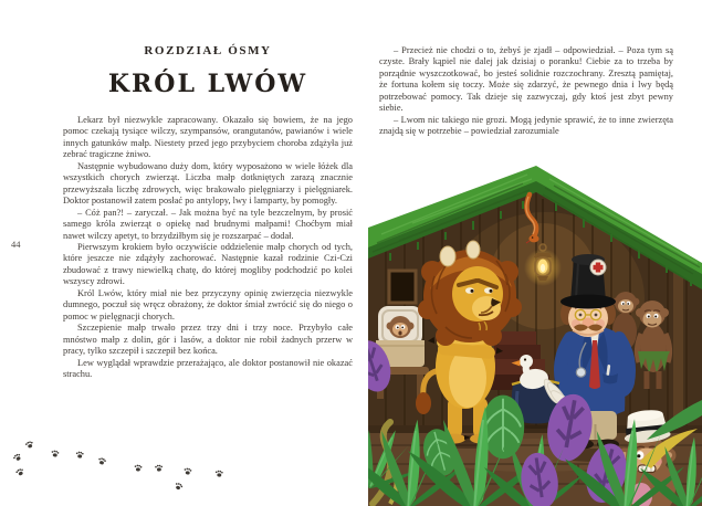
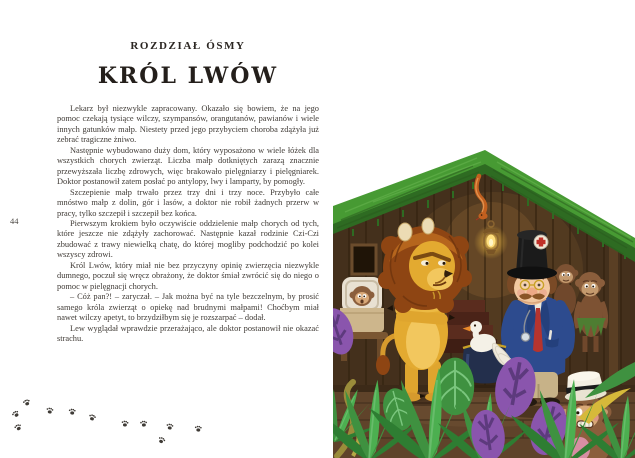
  44
  ROZDZIAŁ ÓSMY
  KRÓL LWÓW
  Lekarz był niezwykle zapracowany. Okazało się bowiem, że na jego pomoc czekają tysiące wilczy, szympansów, orangutanów, pawianów i wiele innych gatunków małp. Niestety przed jego przybyciem choroba zdążyła już zebrać tragiczne żniwo.
  Następnie wybudowano duży dom, który wyposażono w wiele łóżek dla wszystkich chorych zwierząt. Liczba małp dotkniętych zarazą znacznie przewyższała liczbę zdrowych, więc brakowało pielęgniarzy i pielęgniarek. Doktor postanowił zatem posłać po antylopy, lwy i lamparty, by pomogły.
- – Cóż pan?! – zaryczał. – Jak można być na tyle bezczelnym, by prosić samego króla zwierząt o opiekę nad brudnymi małpami! Choćbym miał nawet wilczy apetyt, to brzydziłbym się je rozszarpać – dodał.
+ Szczepienie małp trwało przez trzy dni i trzy noce. Przybyło całe mnóstwo małp z dolin, gór i lasów, a doktor nie robił żadnych przerw w pracy, tylko szczepił i szczepił bez końca.
  Pierwszym krokiem było oczywiście oddzielenie małp chorych od tych, które jeszcze nie zdążyły zachorować. Następnie kazał rodzinie Czi-Czi zbudować z trawy niewielką chatę, do której mogliby podchodzić po kolei wszyscy zdrowi.
  Król Lwów, który miał nie bez przyczyny opinię zwierzęcia niezwykle dumnego, poczuł się wręcz obrażony, że doktor śmiał zwrócić się do niego o pomoc w pielęgnacji chorych.
- Szczepienie małp trwało przez trzy dni i trzy noce. Przybyło całe mnóstwo małp z dolin, gór i lasów, a doktor nie robił żadnych przerw w pracy, tylko szczepił i szczepił bez końca.
+ – Cóż pan?! – zaryczał. – Jak można być na tyle bezczelnym, by prosić samego króla zwierząt o opiekę nad brudnymi małpami! Choćbym miał nawet wilczy apetyt, to brzydziłbym się je rozszarpać – dodał.
  Lew wyglądał wprawdzie przerażająco, ale doktor postanowił nie okazać strachu.
- – Przecież nie chodzi o to, żebyś je zjadł – odpowiedział. – Poza tym są czyste. Brały kąpiel nie dalej jak dzisiaj o poranku! Ciebie za to trzeba by porządnie wyszczotkować, bo jesteś solidnie rozczochrany. Zresztą pamiętaj, że fortuna kołem się toczy. Może się zdarzyć, że pewnego dnia i lwy będą potrzebować pomocy. Tak dzieje się zazwyczaj, gdy ktoś jest zbyt pewny siebie.
- – Lwom nic takiego nie grozi. Mogą jedynie sprawić, że to inne zwierzęta znajdą się w potrzebie – powiedział zarozumiale
